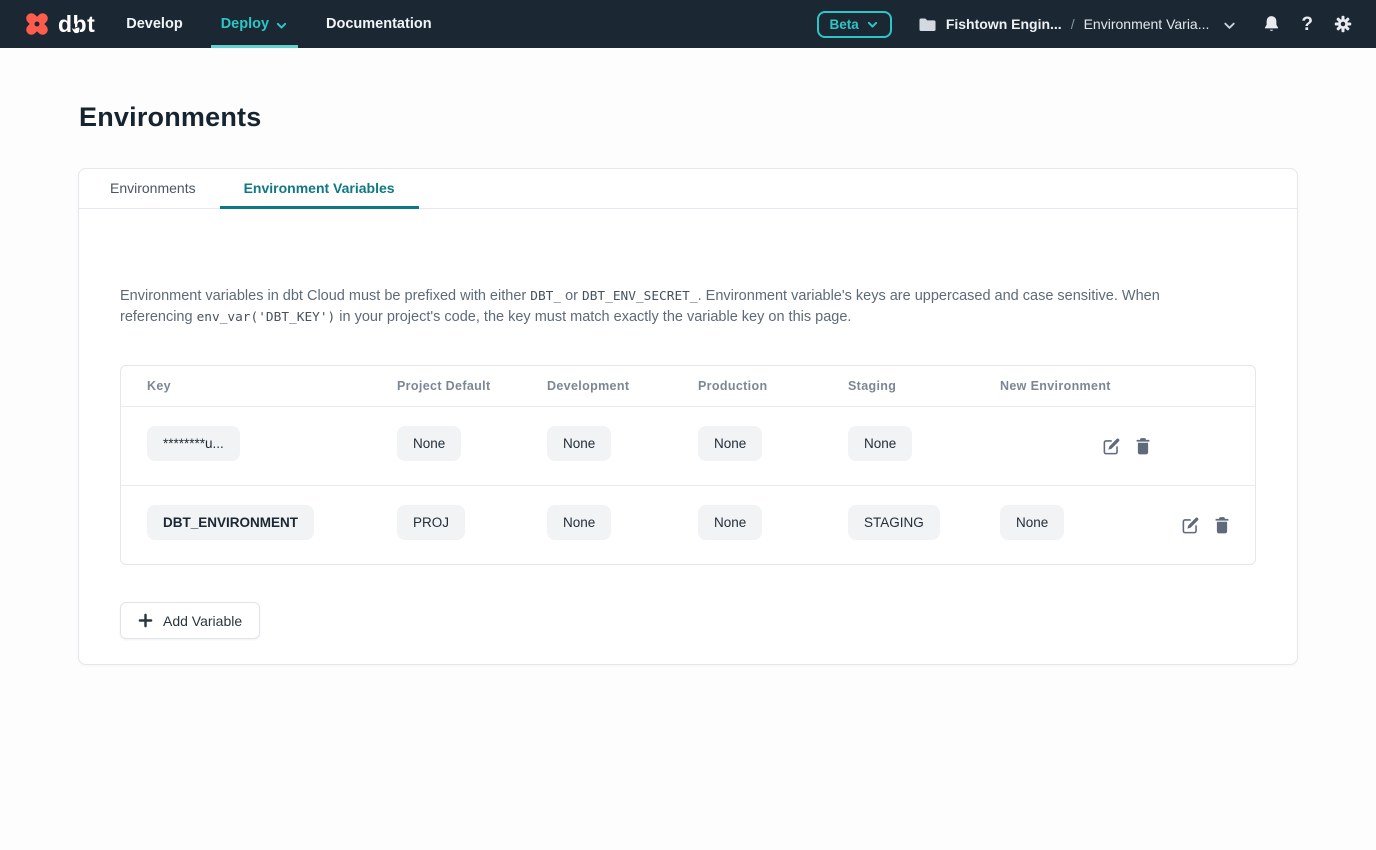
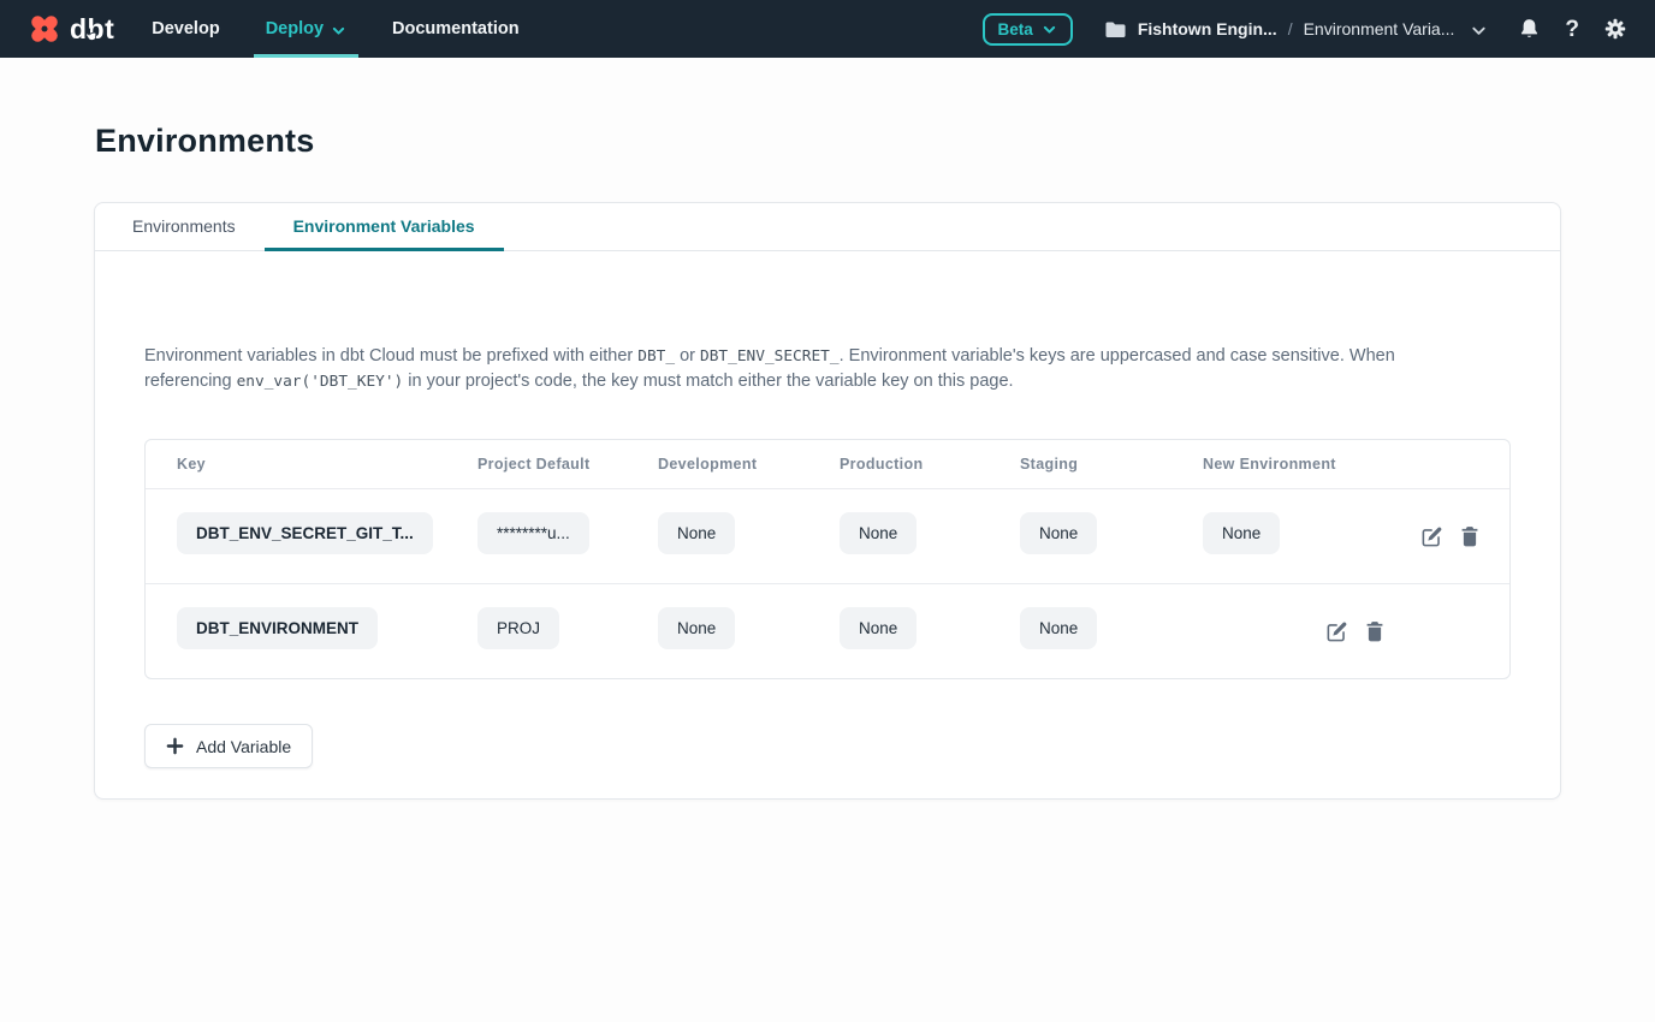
  dbt
  Develop
  Deploy
  Documentation
  Beta
  Fishtown Engin...
  /
  Environment Varia...
  ?
  Environments
  Environments
  Environment Variables
- Environment variables in dbt Cloud must be prefixed with either DBT_ or DBT_ENV_SECRET_. Environment variable's keys are uppercased and case sensitive. When referencing env_var('DBT_KEY') in your project's code, the key must match exactly the variable key on this page.
+ Environment variables in dbt Cloud must be prefixed with either DBT_ or DBT_ENV_SECRET_. Environment variable's keys are uppercased and case sensitive. When referencing env_var('DBT_KEY') in your project's code, the key must match either the variable key on this page.
  Key
  Project Default
  Development
  Production
  Staging
  New Environment
+ DBT_ENV_SECRET_GIT_T...
  ********u...
  None
  None
  None
  None
  DBT_ENVIRONMENT
  PROJ
  None
  None
- STAGING
  None
  Add Variable
